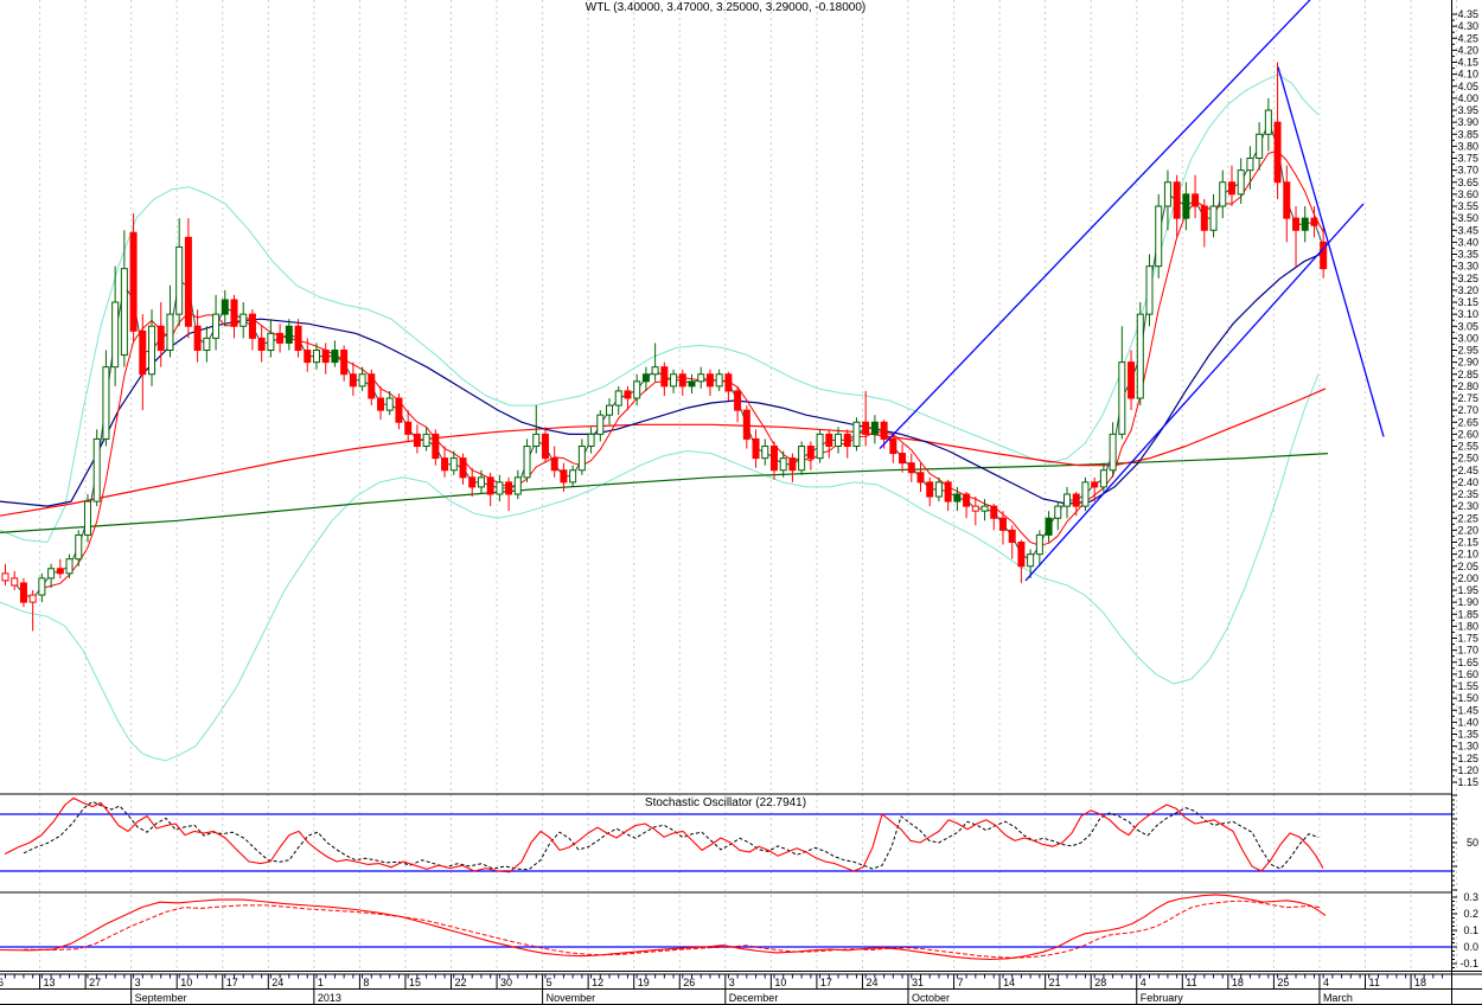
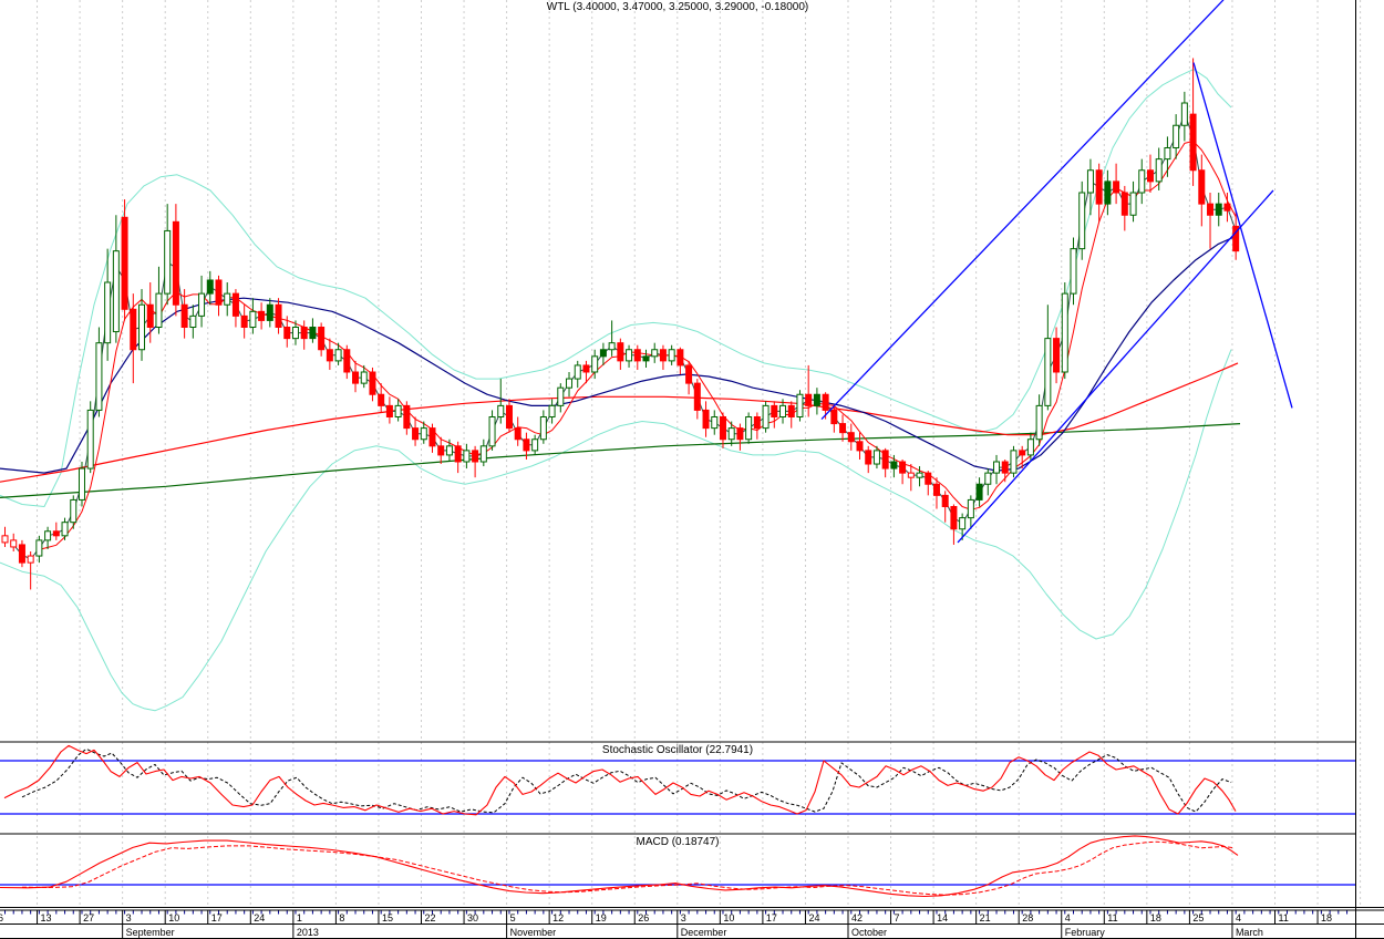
- 4.35
- 4.30
- 4.25
- 4.20
- 4.15
- 4.10
- 4.05
- 4.00
- 3.95
- 3.90
- 3.85
- 3.80
- 3.75
- 3.70
- 3.65
- 3.60
- 3.55
- 3.50
- 3.45
- 3.40
- 3.35
- 3.30
- 3.25
- 3.20
- 3.15
- 3.10
- 3.05
- 3.00
- 2.95
- 2.90
- 2.85
- 2.80
- 2.75
- 2.70
- 2.65
- 2.60
- 2.55
- 2.50
- 2.45
- 2.40
- 2.35
- 2.30
- 2.25
- 2.20
- 2.15
- 2.10
- 2.05
- 2.00
- 1.95
- 1.90
- 1.85
- 1.80
- 1.75
- 1.70
- 1.65
- 1.60
- 1.55
- 1.50
- 1.45
- 1.40
- 1.35
- 1.30
- 1.25
- 1.20
- 1.15
- 50
- 0.3
- 0.2
- 0.1
- 0.0
- -0.1
  6
  13
  27
  3
  10
  17
  24
  1
  8
  15
  22
  30
  5
  12
  19
  26
  3
  10
  17
  24
- 31
+ 42
  7
  14
  21
  28
  4
  11
  18
  25
  4
  11
  18
  September
  2013
  November
  December
  October
  February
  March
  WTL (3.40000, 3.47000, 3.25000, 3.29000, -0.18000)
  Stochastic Oscillator (22.7941)
+ MACD (0.18747)
